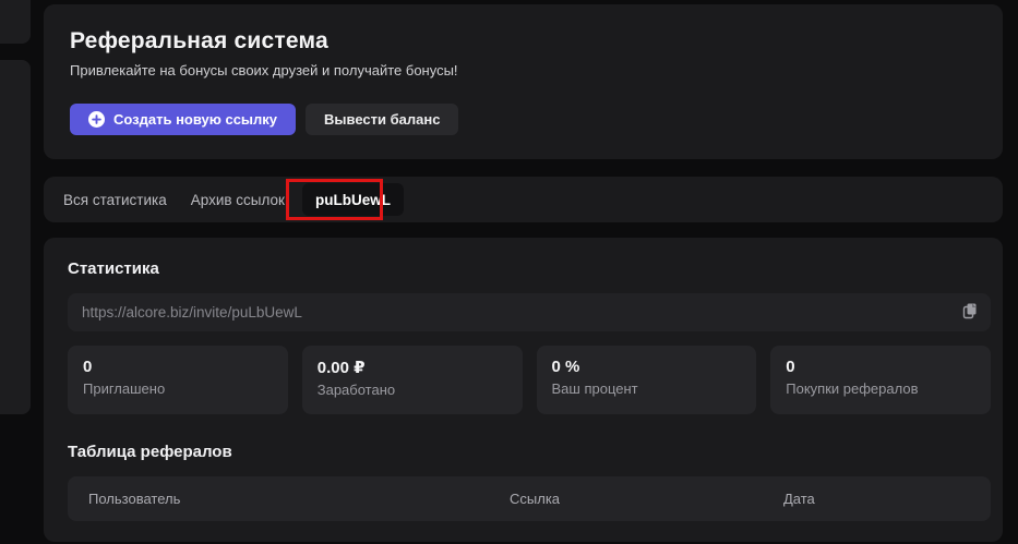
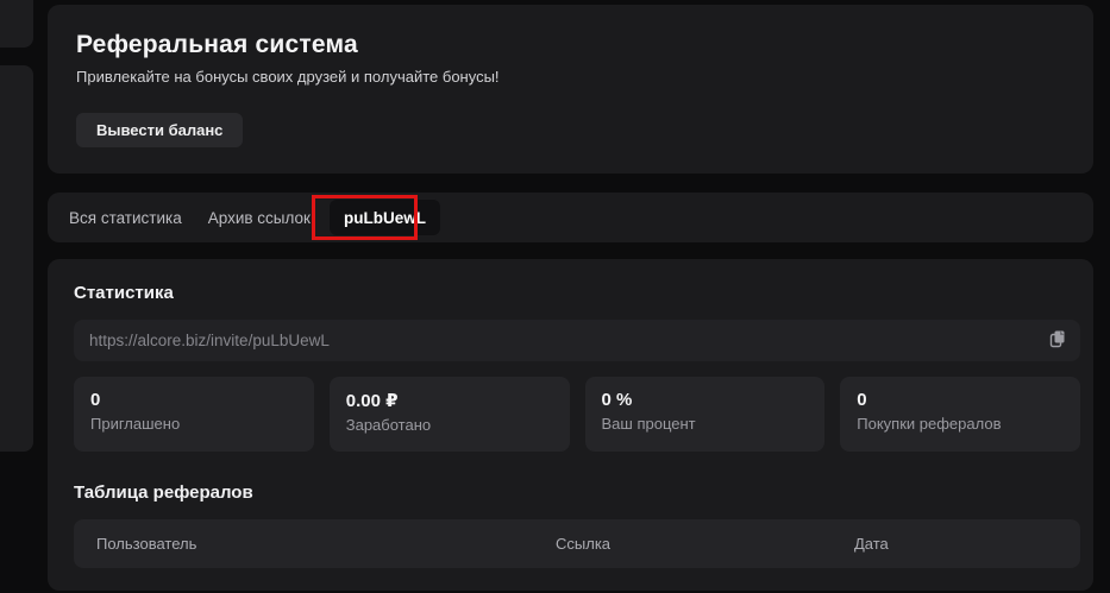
  Реферальная система
  Привлекайте на бонусы своих друзей и получайте бонусы!
- Создать новую ссылку
  Вывести баланс
  Вся статистика
  Архив ссылок
  puLbUewL
  Статистика
  https://alcore.biz/invite/puLbUewL
  0
  Приглашено
  0.00 ₽
  Заработано
  0 %
  Ваш процент
  0
  Покупки рефералов
  Таблица рефералов
  Пользователь
  Ссылка
  Дата
